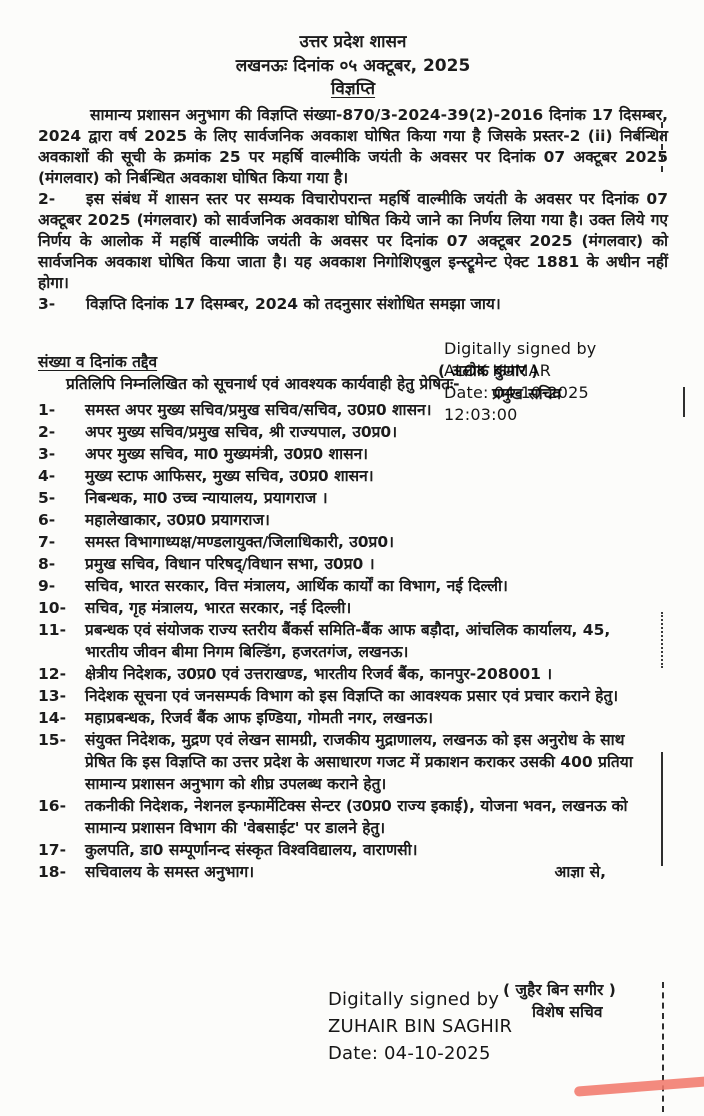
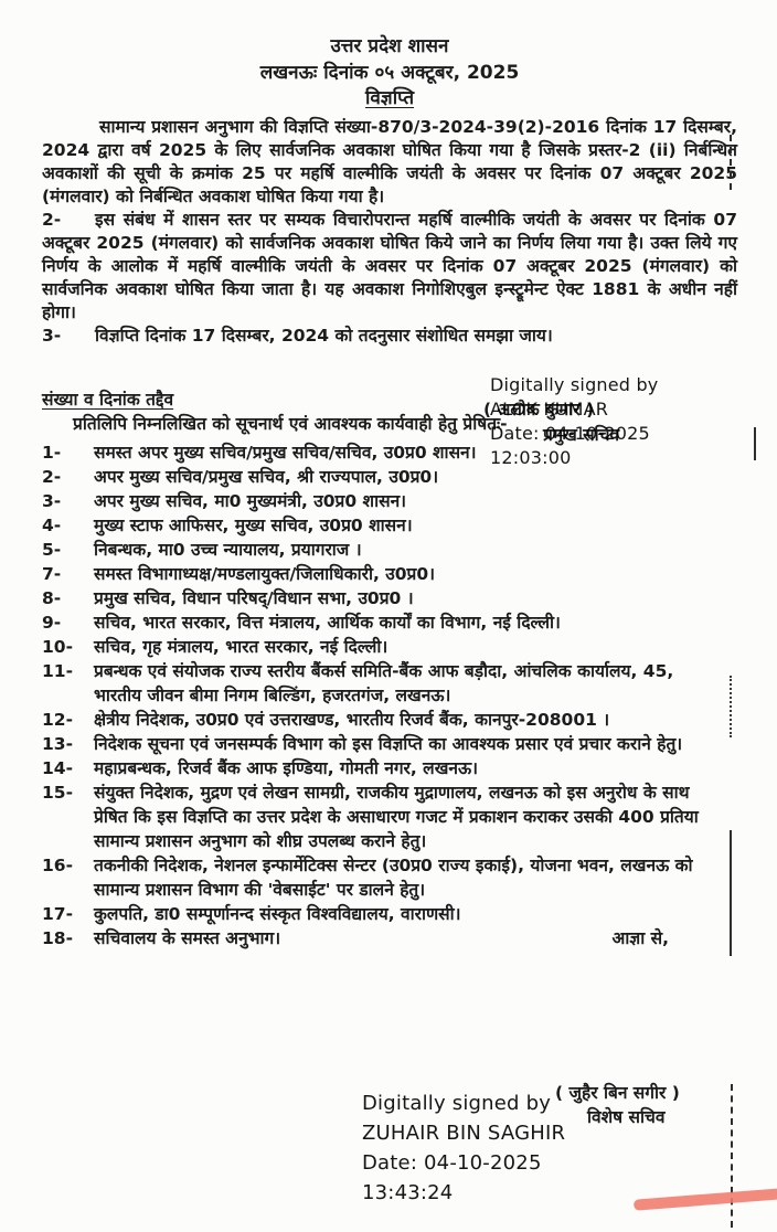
  उत्तर प्रदेश शासन
  लखनऊः दिनांक ०५ अक्टूबर, 2025
  विज्ञप्ति
  सामान्य प्रशासन अनुभाग की विज्ञप्ति संख्या-870/3-2024-39(2)-2016 दिनांक 17 दिसम्बर, 2024 द्वारा वर्ष 2025 के लिए सार्वजनिक अवकाश घोषित किया गया है जिसके प्रस्तर-2 (ii) निर्बन्धित अवकाशों की सूची के क्रमांक 25 पर महर्षि वाल्मीकि जयंती के अवसर पर दिनांक 07 अक्टूबर 2025 (मंगलवार) को निर्बन्धित अवकाश घोषित किया गया है।
  2- इस संबंध में शासन स्तर पर सम्यक विचारोपरान्त महर्षि वाल्मीकि जयंती के अवसर पर दिनांक 07 अक्टूबर 2025 (मंगलवार) को सार्वजनिक अवकाश घोषित किये जाने का निर्णय लिया गया है। उक्त लिये गए निर्णय के आलोक में महर्षि वाल्मीकि जयंती के अवसर पर दिनांक 07 अक्टूबर 2025 (मंगलवार) को सार्वजनिक अवकाश घोषित किया जाता है। यह अवकाश निगोशिएबुल इन्स्ट्रूमेन्ट ऐक्ट 1881 के अधीन नहीं होगा।
  3- विज्ञप्ति दिनांक 17 दिसम्बर, 2024 को तदनुसार संशोधित समझा जाय।
  संख्या व दिनांक तद्दैव
  प्रतिलिपि निम्नलिखित को सूचनार्थ एवं आवश्यक कार्यवाही हेतु प्रेषितः-
  1-
  समस्त अपर मुख्य सचिव/प्रमुख सचिव/सचिव, उ0प्र0 शासन।
  2-
  अपर मुख्य सचिव/प्रमुख सचिव, श्री राज्यपाल, उ0प्र0।
  3-
  अपर मुख्य सचिव, मा0 मुख्यमंत्री, उ0प्र0 शासन।
  4-
  मुख्य स्टाफ आफिसर, मुख्य सचिव, उ0प्र0 शासन।
  5-
  निबन्धक, मा0 उच्च न्यायालय, प्रयागराज ।
- 6-
- महालेखाकार, उ0प्र0 प्रयागराज।
  7-
  समस्त विभागाध्यक्ष/मण्डलायुक्त/जिलाधिकारी, उ0प्र0।
  8-
  प्रमुख सचिव, विधान परिषद्/विधान सभा, उ0प्र0 ।
  9-
  सचिव, भारत सरकार, वित्त मंत्रालय, आर्थिक कार्यों का विभाग, नई दिल्ली।
  10-
  सचिव, गृह मंत्रालय, भारत सरकार, नई दिल्ली।
  11-
  प्रबन्धक एवं संयोजक राज्य स्तरीय बैंकर्स समिति-बैंक आफ बड़ौदा, आंचलिक कार्यालय, 45, भारतीय जीवन बीमा निगम बिल्डिंग, हजरतगंज, लखनऊ।
  12-
  क्षेत्रीय निदेशक, उ0प्र0 एवं उत्तराखण्ड, भारतीय रिजर्व बैंक, कानपुर-208001 ।
  13-
  निदेशक सूचना एवं जनसम्पर्क विभाग को इस विज्ञप्ति का आवश्यक प्रसार एवं प्रचार कराने हेतु।
  14-
  महाप्रबन्धक, रिजर्व बैंक आफ इण्डिया, गोमती नगर, लखनऊ।
  15-
  संयुक्त निदेशक, मुद्रण एवं लेखन सामग्री, राजकीय मुद्राणालय, लखनऊ को इस अनुरोध के साथ प्रेषित कि इस विज्ञप्ति का उत्तर प्रदेश के असाधारण गजट में प्रकाशन कराकर उसकी 400 प्रतिया सामान्य प्रशासन अनुभाग को शीघ्र उपलब्ध कराने हेतु।
  16-
  तकनीकी निदेशक, नेशनल इन्फार्मेटिक्स सेन्टर (उ0प्र0 राज्य इकाई), योजना भवन, लखनऊ को सामान्य प्रशासन विभाग की 'वेबसाईट' पर डालने हेतु।
  17-
  कुलपति, डा0 सम्पूर्णानन्द संस्कृत विश्वविद्यालय, वाराणसी।
  18-
  सचिवालय के समस्त अनुभाग।
  आज्ञा से,
  ( अलोक कुमार )
  प्रमुख सचिव
  Digitally signed by
  ALOK KUMAR
  Date: 04-10-2025
  12:03:00
  Digitally signed by
  ZUHAIR BIN SAGHIR
  Date: 04-10-2025
+ 13:43:24
  ( जुहैर बिन सगीर )
  विशेष सचिव
